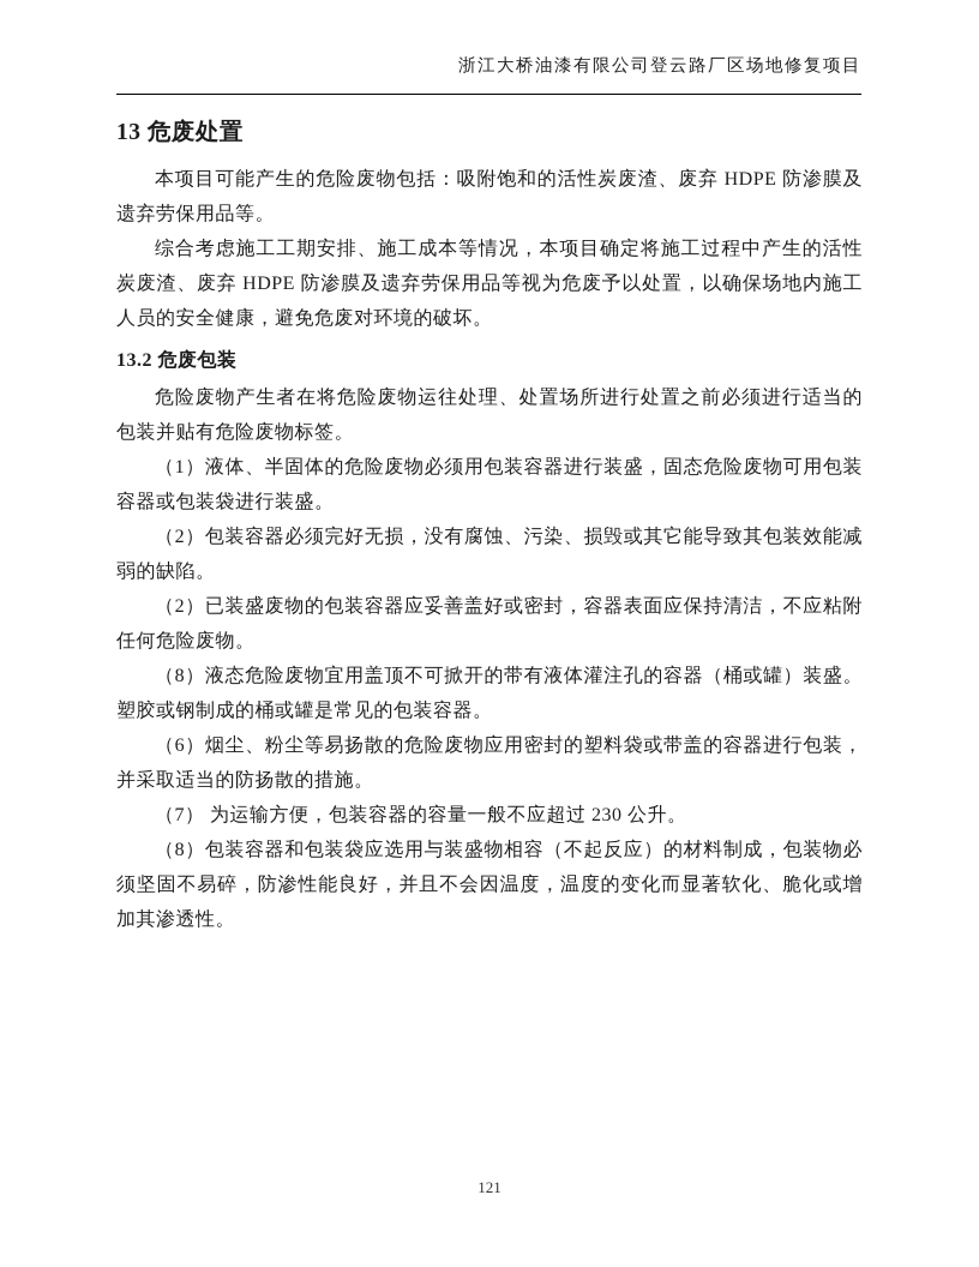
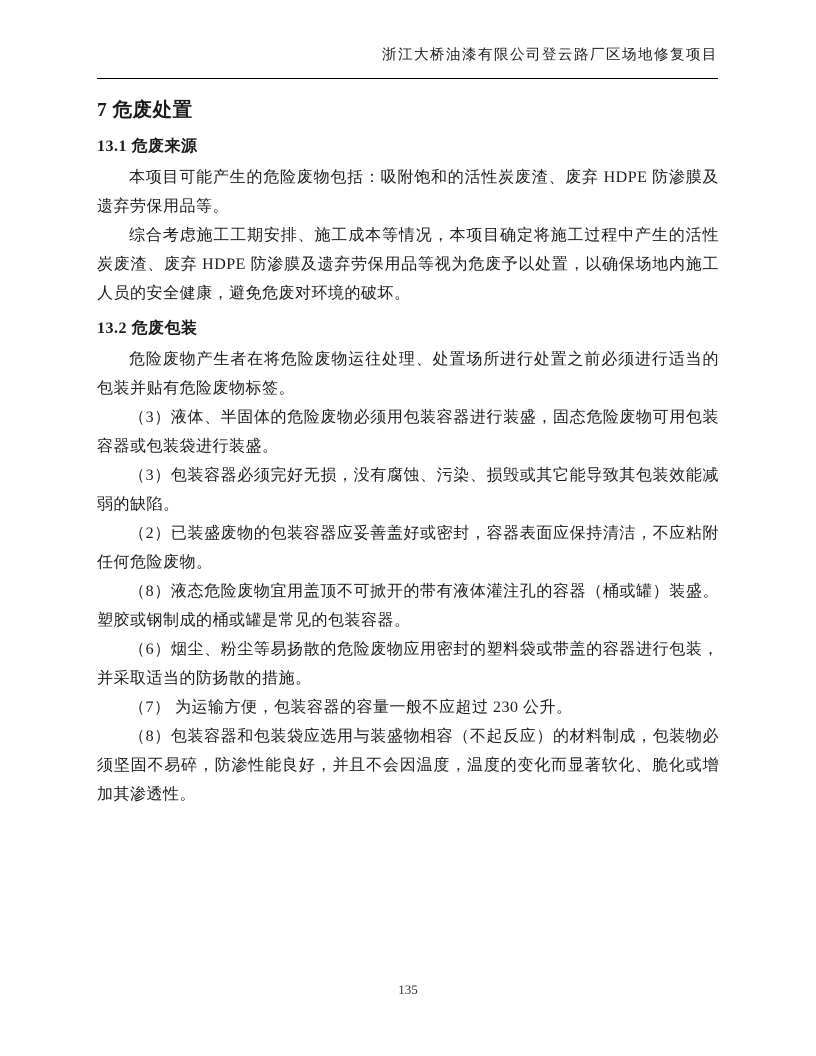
  浙江大桥油漆有限公司登云路厂区场地修复项目
- 13 危废处置
+ 7 危废处置
+ 13.1 危废来源
  本项目可能产生的危险废物包括：吸附饱和的活性炭废渣、废弃 HDPE 防渗膜及遗弃劳保用品等。
  综合考虑施工工期安排、施工成本等情况，本项目确定将施工过程中产生的活性炭废渣、废弃 HDPE 防渗膜及遗弃劳保用品等视为危废予以处置，以确保场地内施工人员的安全健康，避免危废对环境的破坏。
  13.2 危废包装
  危险废物产生者在将危险废物运往处理、处置场所进行处置之前必须进行适当的包装并贴有危险废物标签。
- （1）液体、半固体的危险废物必须用包装容器进行装盛，固态危险废物可用包装容器或包装袋进行装盛。
+ （3）液体、半固体的危险废物必须用包装容器进行装盛，固态危险废物可用包装容器或包装袋进行装盛。
- （2）包装容器必须完好无损，没有腐蚀、污染、损毁或其它能导致其包装效能减弱的缺陷。
+ （3）包装容器必须完好无损，没有腐蚀、污染、损毁或其它能导致其包装效能减弱的缺陷。
  （2）已装盛废物的包装容器应妥善盖好或密封，容器表面应保持清洁，不应粘附任何危险废物。
  （8）液态危险废物宜用盖顶不可掀开的带有液体灌注孔的容器（桶或罐）装盛。塑胶或钢制成的桶或罐是常见的包装容器。
  （6）烟尘、粉尘等易扬散的危险废物应用密封的塑料袋或带盖的容器进行包装，并采取适当的防扬散的措施。
  （7） 为运输方便，包装容器的容量一般不应超过 230 公升。
  （8）包装容器和包装袋应选用与装盛物相容（不起反应）的材料制成，包装物必须坚固不易碎，防渗性能良好，并且不会因温度，温度的变化而显著软化、脆化或增加其渗透性。
- 121
+ 135
